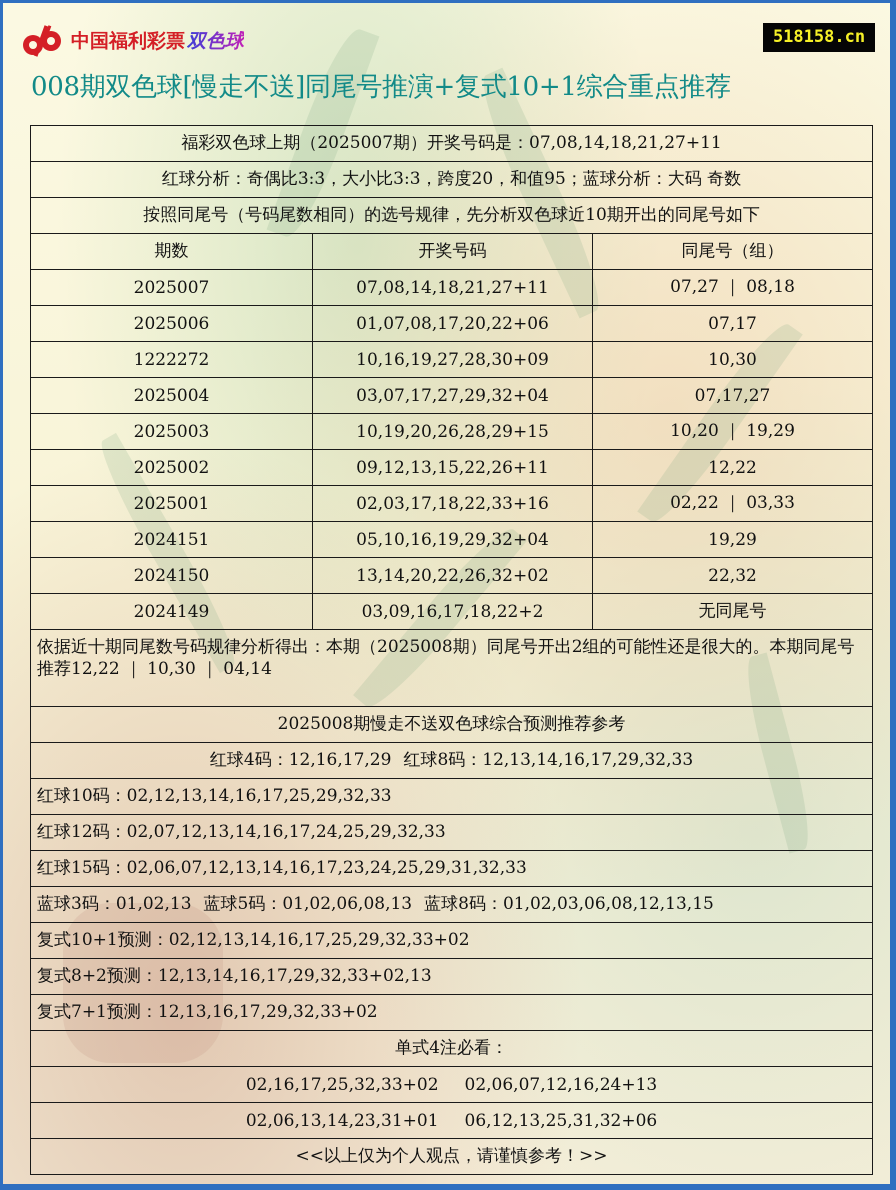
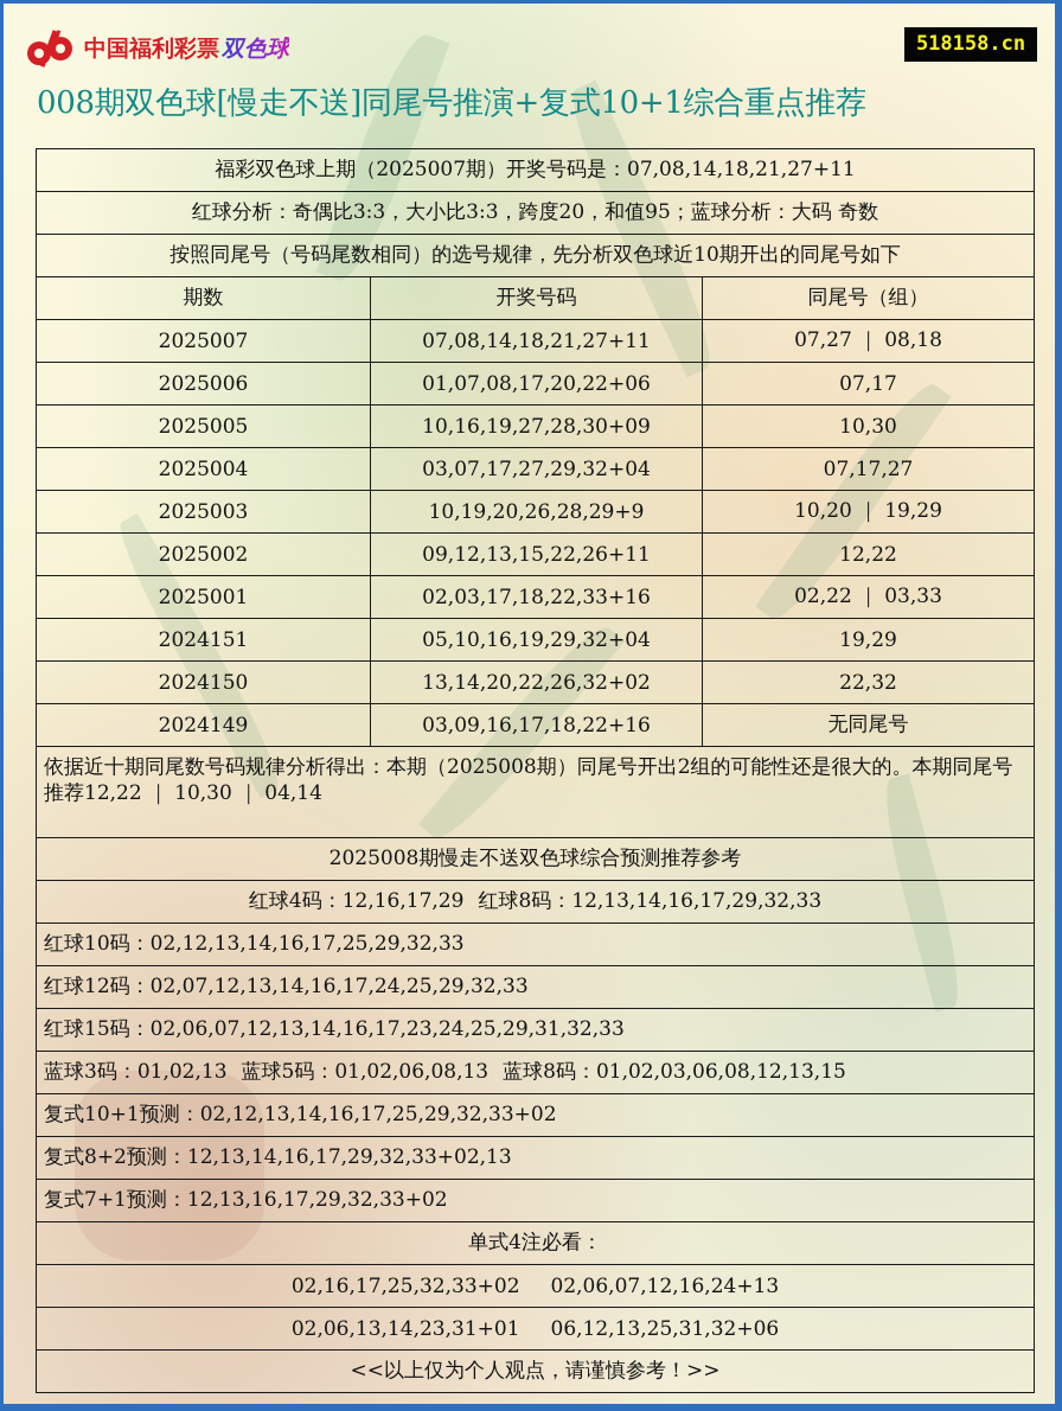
  中国福利彩票
  双色球
  518158.cn
  008期双色球[慢走不送]同尾号推演+复式10+1综合重点推荐
  福彩双色球上期（2025007期）开奖号码是：07,08,14,18,21,27+11
  红球分析：奇偶比3:3，大小比3:3，跨度20，和值95；蓝球分析：大码 奇数
  按照同尾号（号码尾数相同）的选号规律，先分析双色球近10期开出的同尾号如下
  期数	开奖号码	同尾号（组）
  2025007	07,08,14,18,21,27+11	07,27 ｜ 08,18
  2025006	01,07,08,17,20,22+06	07,17
- 1222272	10,16,19,27,28,30+09	10,30
+ 2025005	10,16,19,27,28,30+09	10,30
  2025004	03,07,17,27,29,32+04	07,17,27
- 2025003	10,19,20,26,28,29+15	10,20 ｜ 19,29
+ 2025003	10,19,20,26,28,29+9	10,20 ｜ 19,29
  2025002	09,12,13,15,22,26+11	12,22
  2025001	02,03,17,18,22,33+16	02,22 ｜ 03,33
  2024151	05,10,16,19,29,32+04	19,29
  2024150	13,14,20,22,26,32+02	22,32
- 2024149	03,09,16,17,18,22+2	无同尾号
+ 2024149	03,09,16,17,18,22+16	无同尾号
  依据近十期同尾数号码规律分析得出：本期（2025008期）同尾号开出2组的可能性还是很大的。本期同尾号推荐12,22 ｜ 10,30 ｜ 04,14
  2025008期慢走不送双色球综合预测推荐参考
  红球4码：12,16,17,29 红球8码：12,13,14,16,17,29,32,33
  红球10码：02,12,13,14,16,17,25,29,32,33
  红球12码：02,07,12,13,14,16,17,24,25,29,32,33
  红球15码：02,06,07,12,13,14,16,17,23,24,25,29,31,32,33
  蓝球3码：01,02,13 蓝球5码：01,02,06,08,13 蓝球8码：01,02,03,06,08,12,13,15
  复式10+1预测：02,12,13,14,16,17,25,29,32,33+02
  复式8+2预测：12,13,14,16,17,29,32,33+02,13
  复式7+1预测：12,13,16,17,29,32,33+02
  单式4注必看：
  02,16,17,25,32,33+02 02,06,07,12,16,24+13
  02,06,13,14,23,31+01 06,12,13,25,31,32+06
  <<以上仅为个人观点，请谨慎参考！>>
